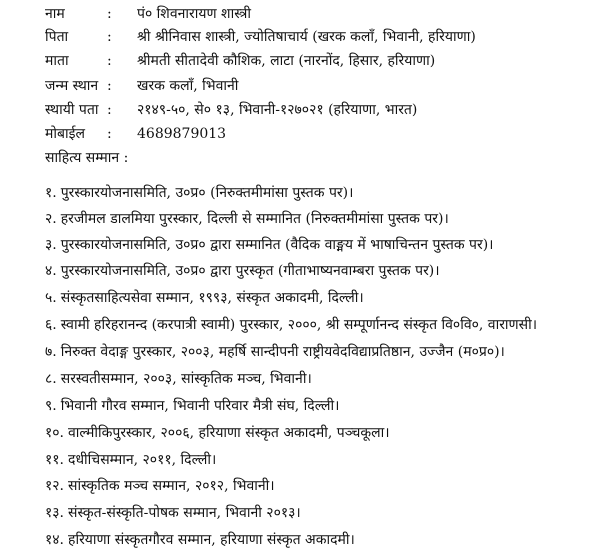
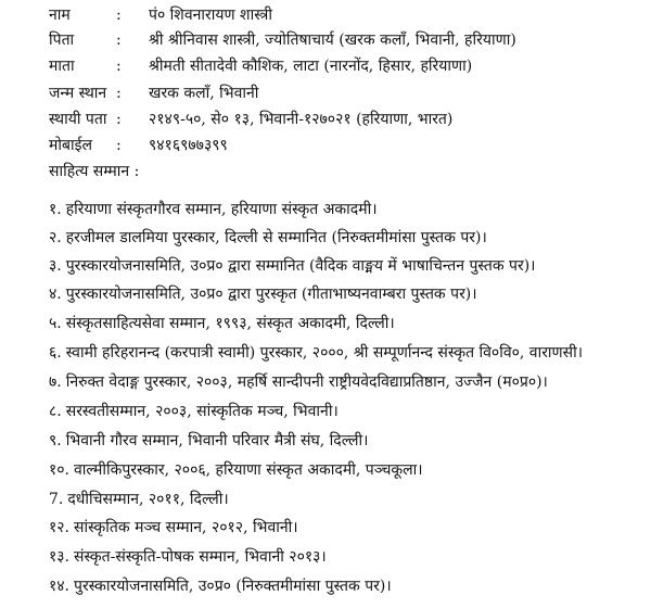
  नाम
  :
  पं० शिवनारायण शास्त्री
  पिता
  :
  श्री श्रीनिवास शास्त्री, ज्योतिषाचार्य (खरक कलाँ, भिवानी, हरियाणा)
  माता
  :
  श्रीमती सीतादेवी कौशिक, लाटा (नारनोंद, हिसार, हरियाणा)
  जन्म स्थान
  :
  खरक कलाँ, भिवानी
  स्थायी पता
  :
  २१४९-५०, से० १३, भिवानी-१२७०२१ (हरियाणा, भारत)
  मोबाईल
  :
- 4689879013
+ ९४१६९७७३९९
  साहित्य सम्मान :
- १. पुरस्कारयोजनासमिति, उ०प्र० (निरुक्तमीमांसा पुस्तक पर)।
+ १. हरियाणा संस्कृतगौरव सम्मान, हरियाणा संस्कृत अकादमी।
  २. हरजीमल डालमिया पुरस्कार, दिल्ली से सम्मानित (निरुक्तमीमांसा पुस्तक पर)।
  ३. पुरस्कारयोजनासमिति, उ०प्र० द्वारा सम्मानित (वैदिक वाङ्मय में भाषाचिन्तन पुस्तक पर)।
  ४. पुरस्कारयोजनासमिति, उ०प्र० द्वारा पुरस्कृत (गीताभाष्यनवाम्बरा पुस्तक पर)।
  ५. संस्कृतसाहित्यसेवा सम्मान, १९९३, संस्कृत अकादमी, दिल्ली।
  ६. स्वामी हरिहरानन्द (करपात्री स्वामी) पुरस्कार, २०००, श्री सम्पूर्णानन्द संस्कृत वि०वि०, वाराणसी।
  ७. निरुक्त वेदाङ्ग पुरस्कार, २००३, महर्षि सान्दीपनी राष्ट्रीयवेदविद्याप्रतिष्ठान, उज्जैन (म०प्र०)।
  ८. सरस्वतीसम्मान, २००३, सांस्कृतिक मञ्च, भिवानी।
  ९. भिवानी गौरव सम्मान, भिवानी परिवार मैत्री संघ, दिल्ली।
  १०. वाल्मीकिपुरस्कार, २००६, हरियाणा संस्कृत अकादमी, पञ्चकूला।
- ११. दधीचिसम्मान, २०११, दिल्ली।
+ 7. दधीचिसम्मान, २०११, दिल्ली।
  १२. सांस्कृतिक मञ्च सम्मान, २०१२, भिवानी।
  १३. संस्कृत-संस्कृति-पोषक सम्मान, भिवानी २०१३।
- १४. हरियाणा संस्कृतगौरव सम्मान, हरियाणा संस्कृत अकादमी।
+ १४. पुरस्कारयोजनासमिति, उ०प्र० (निरुक्तमीमांसा पुस्तक पर)।
